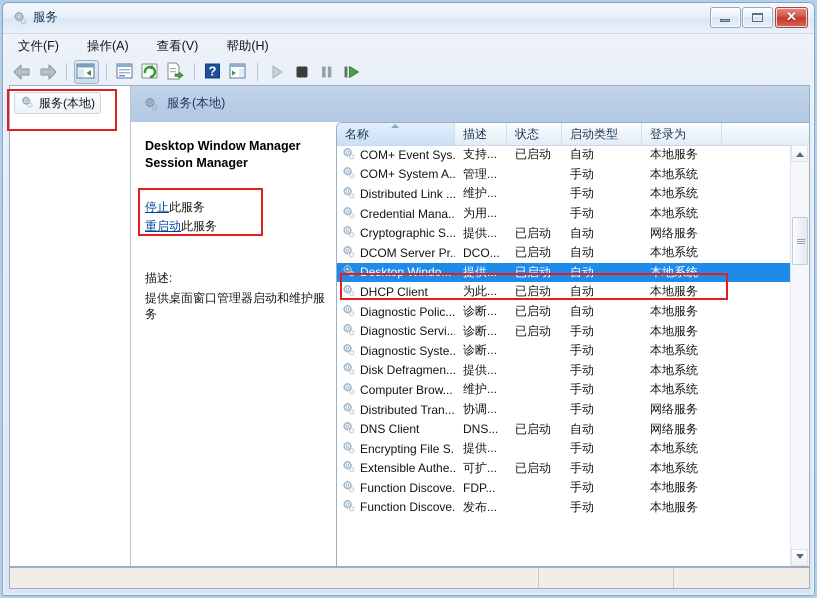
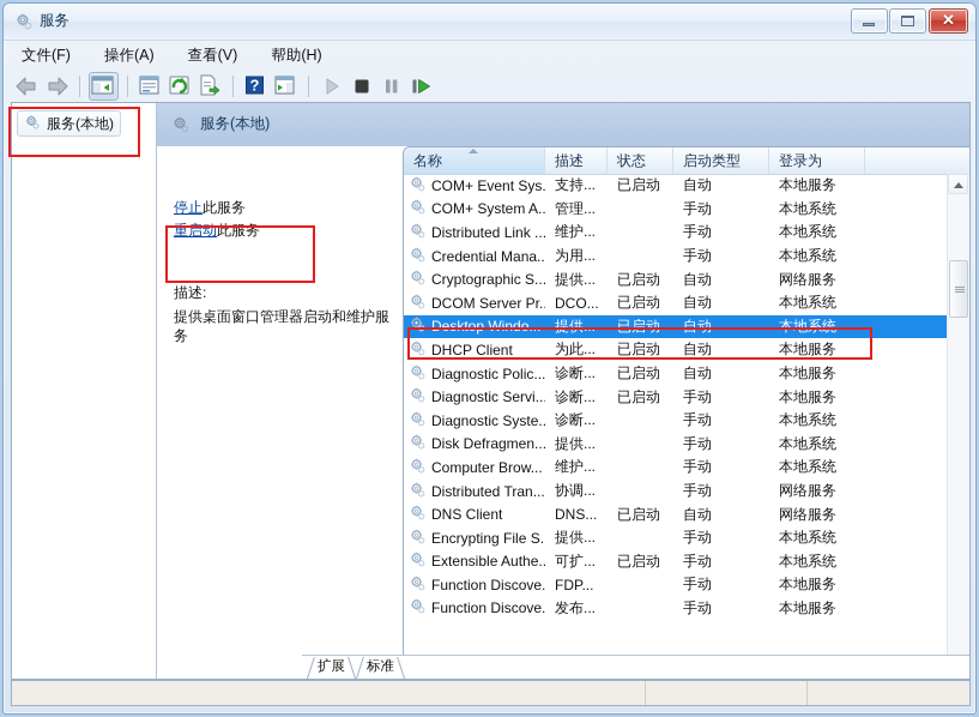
  服务
  ✕
  文件(F)
  操作(A)
  查看(V)
  帮助(H)
  ?
  服务(本地)
  服务(本地)
- Desktop Window Manager
- Session Manager
  停止此服务
  重启动此服务
  描述:
  提供桌面窗口管理器启动和维护服务
  名称
  描述
  状态
  启动类型
  登录为
  COM+ Event Sys.
  支持...
  已启动
  自动
  本地服务
  COM+ System A..
  管理...
  手动
  本地系统
  Distributed Link ...
  维护...
  手动
  本地系统
  Credential Mana..
  为用...
  手动
  本地系统
  Cryptographic S...
  提供...
  已启动
  自动
  网络服务
  DCOM Server Pr.
  DCO...
  已启动
  自动
  本地系统
  Desktop Windo...
  提供...
  已启动
  自动
  本地系统
  DHCP Client
  为此...
  已启动
  自动
  本地服务
  Diagnostic Polic...
  诊断...
  已启动
  自动
  本地服务
  Diagnostic Servi..
  诊断...
  已启动
  手动
  本地服务
  Diagnostic Syste..
  诊断...
  手动
  本地系统
  Disk Defragmen...
  提供...
  手动
  本地系统
  Computer Brow...
  维护...
  手动
  本地系统
  Distributed Tran...
  协调...
  手动
  网络服务
  DNS Client
  DNS...
  已启动
  自动
  网络服务
  Encrypting File S.
  提供...
  手动
  本地系统
  Extensible Authe..
  可扩...
  已启动
  手动
  本地系统
  Function Discove.
  FDP...
  手动
  本地服务
  Function Discove.
  发布...
  手动
  本地服务
+ 扩展
+ 标准
